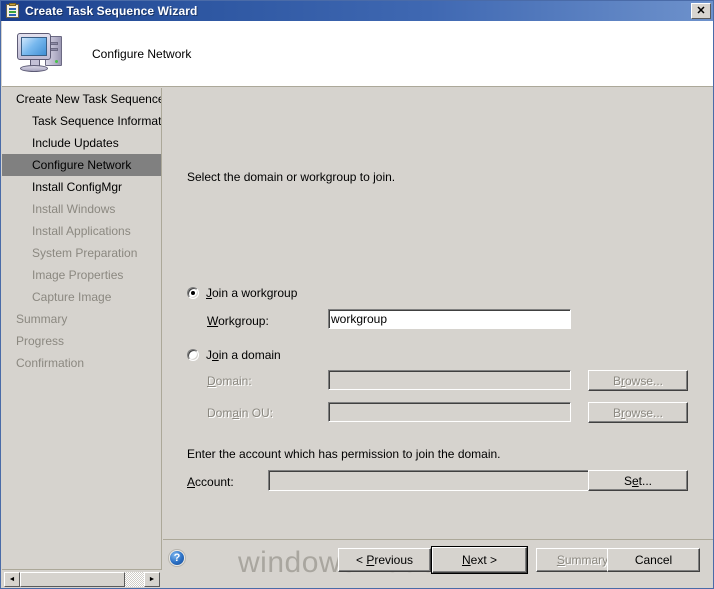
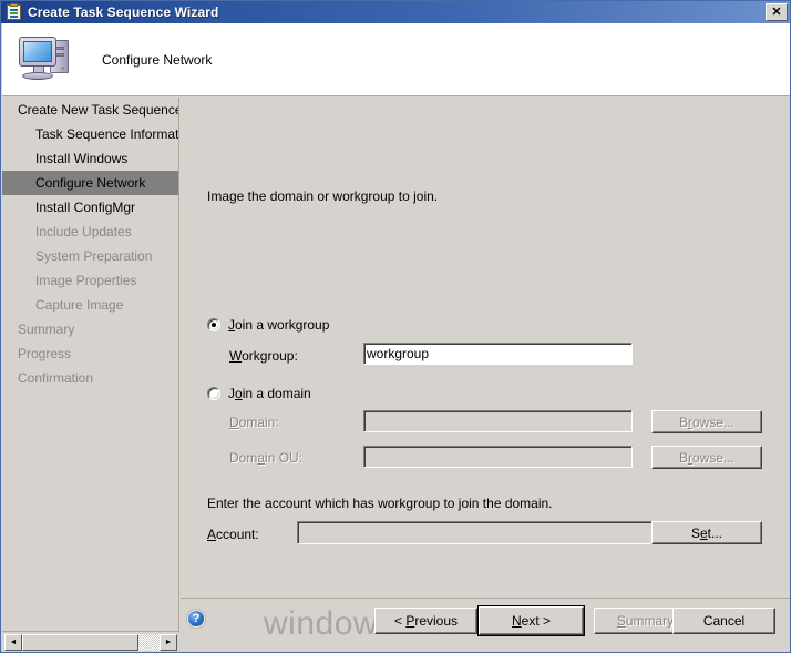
  Create Task Sequence Wizard
  ✕
  Configure Network
  Create New Task Sequenc
  Task Sequence Informat
- Include Updates
+ Install Windows
  Configure Network
  Install ConfigMgr
- Install Windows
+ Include Updates
- Install Applications
  System Preparation
  Image Properties
  Capture Image
  Summary
  Progress
  Confirmation
- Select the domain or workgroup to join.
+ Image the domain or workgroup to join.
  Join a workgroup
  Workgroup:
  workgroup
  Join a domain
  Domain:
  Browse...
  Domain OU:
  Browse...
- Enter the account which has permission to join the domain.
+ Enter the account which has workgroup to join the domain.
  Account:
  Set...
  ?
  < Previous
  Next >
  Summary
  Cancel
